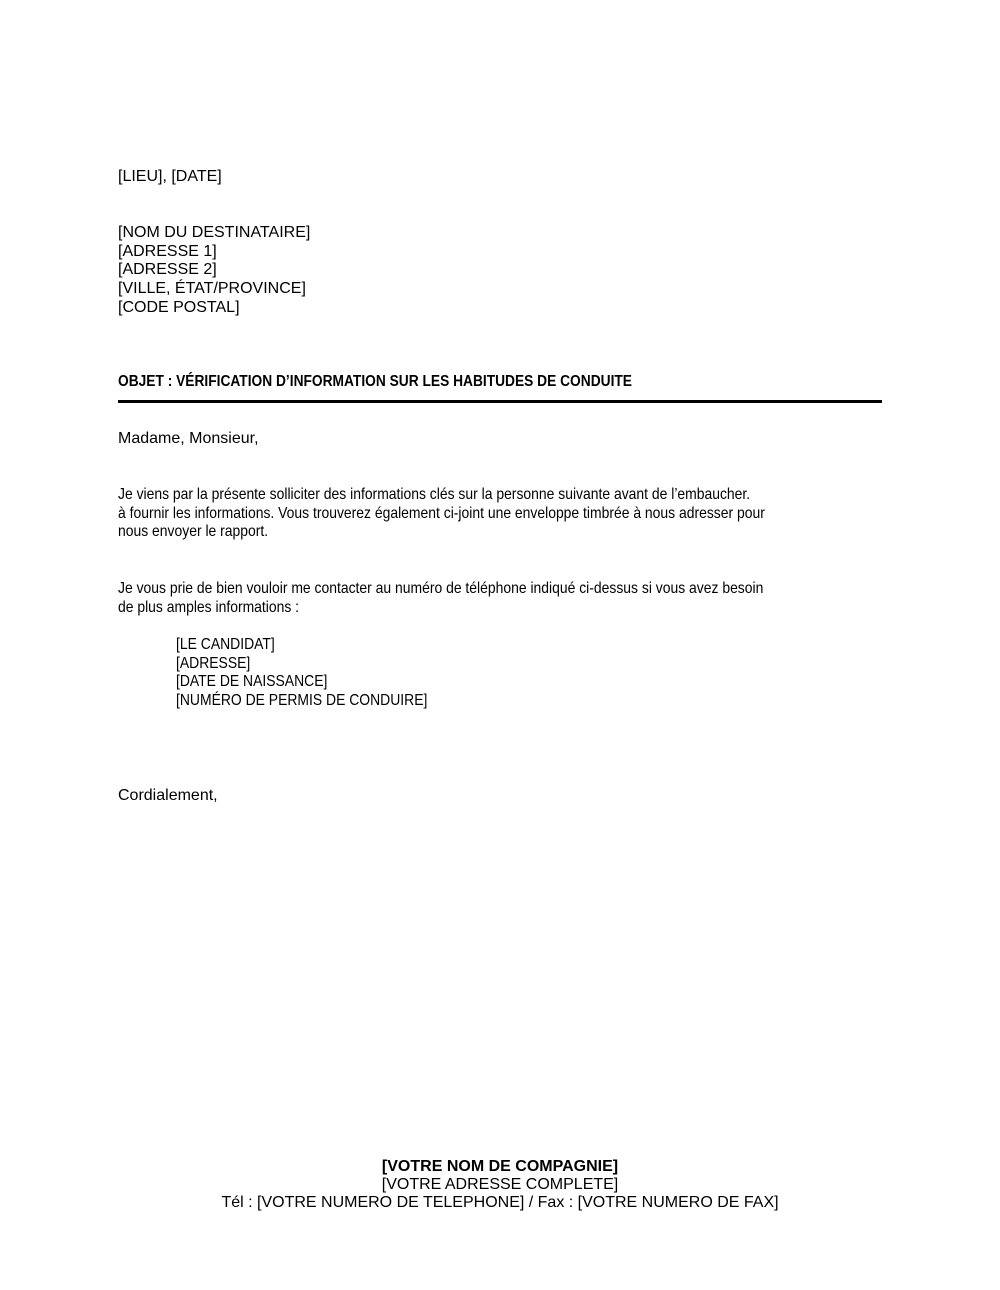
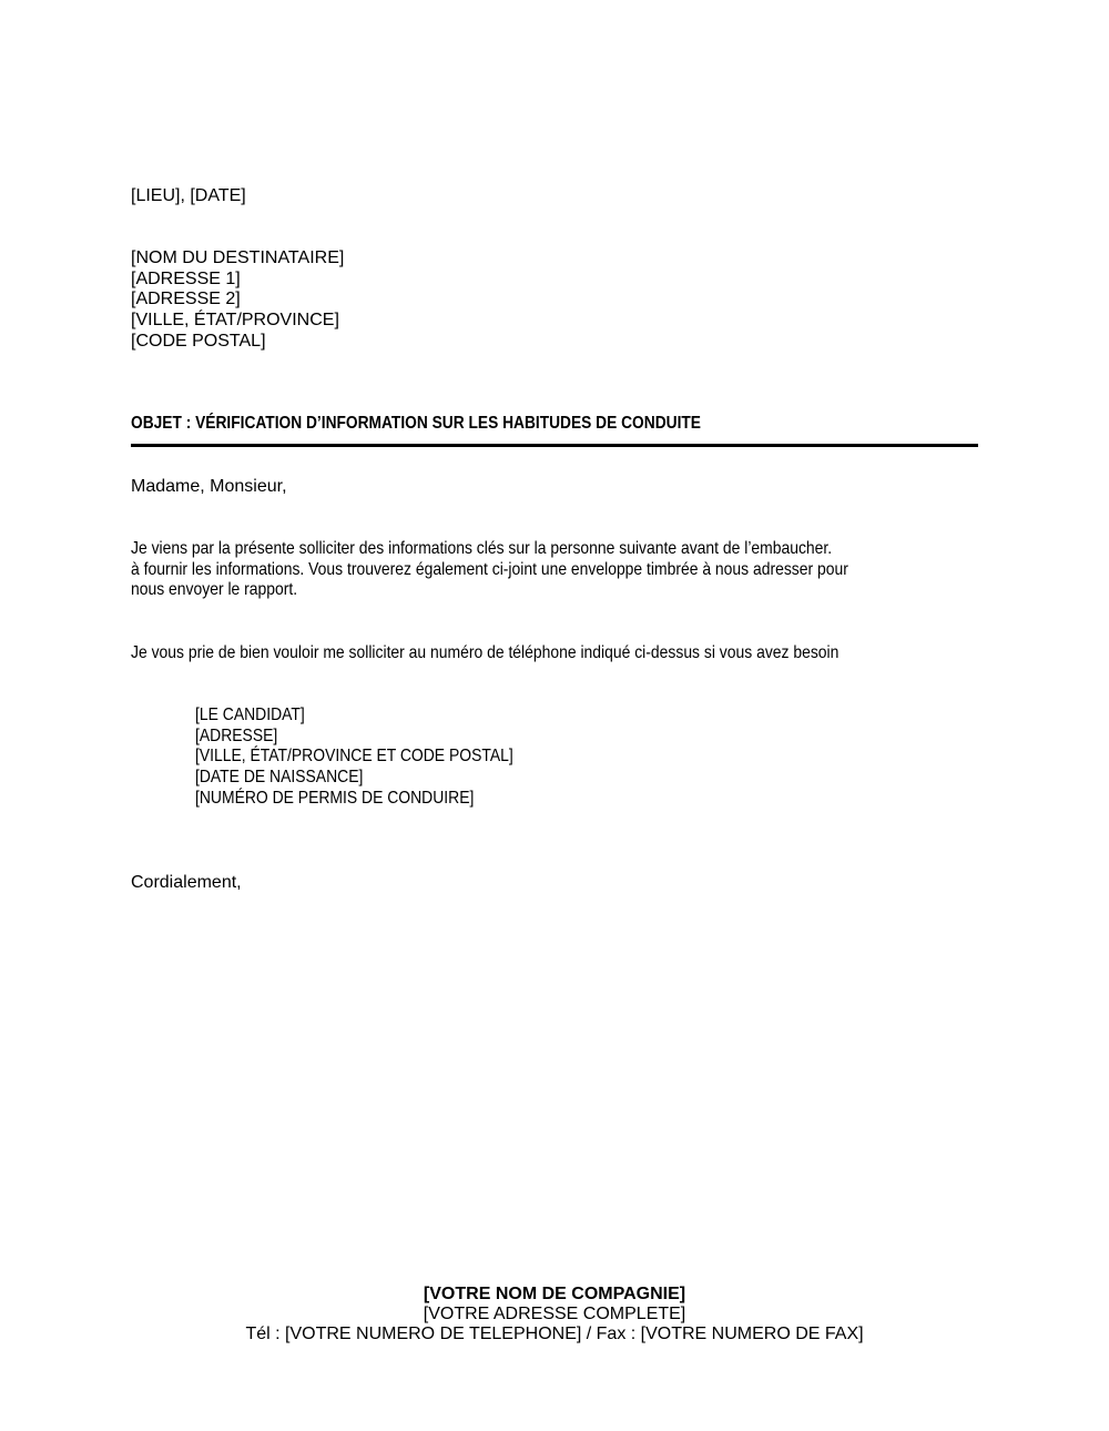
  [LIEU], [DATE]
  [NOM DU DESTINATAIRE]
  [ADRESSE 1]
  [ADRESSE 2]
  [VILLE, ÉTAT/PROVINCE]
  [CODE POSTAL]
  OBJET : VÉRIFICATION D’INFORMATION SUR LES HABITUDES DE CONDUITE
  Madame, Monsieur,
  Je viens par la présente solliciter des informations clés sur la personne suivante avant de l’embaucher.
  à fournir les informations. Vous trouverez également ci-joint une enveloppe timbrée à nous adresser pour
  nous envoyer le rapport.
- Je vous prie de bien vouloir me contacter au numéro de téléphone indiqué ci-dessus si vous avez besoin
+ Je vous prie de bien vouloir me solliciter au numéro de téléphone indiqué ci-dessus si vous avez besoin
- de plus amples informations :
  [LE CANDIDAT]
  [ADRESSE]
+ [VILLE, ÉTAT/PROVINCE ET CODE POSTAL]
  [DATE DE NAISSANCE]
  [NUMÉRO DE PERMIS DE CONDUIRE]
  Cordialement,
  [VOTRE NOM DE COMPAGNIE]
  [VOTRE ADRESSE COMPLETE]
  Tél : [VOTRE NUMERO DE TELEPHONE] / Fax : [VOTRE NUMERO DE FAX]
